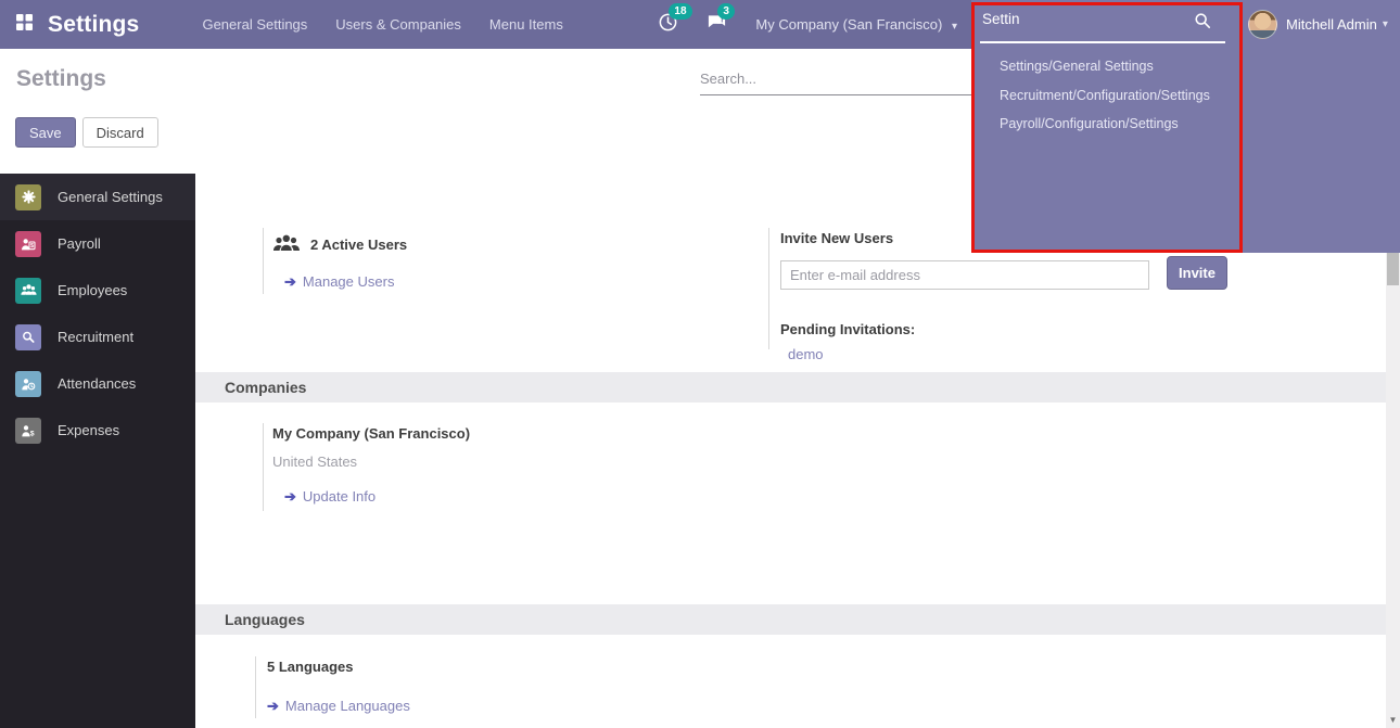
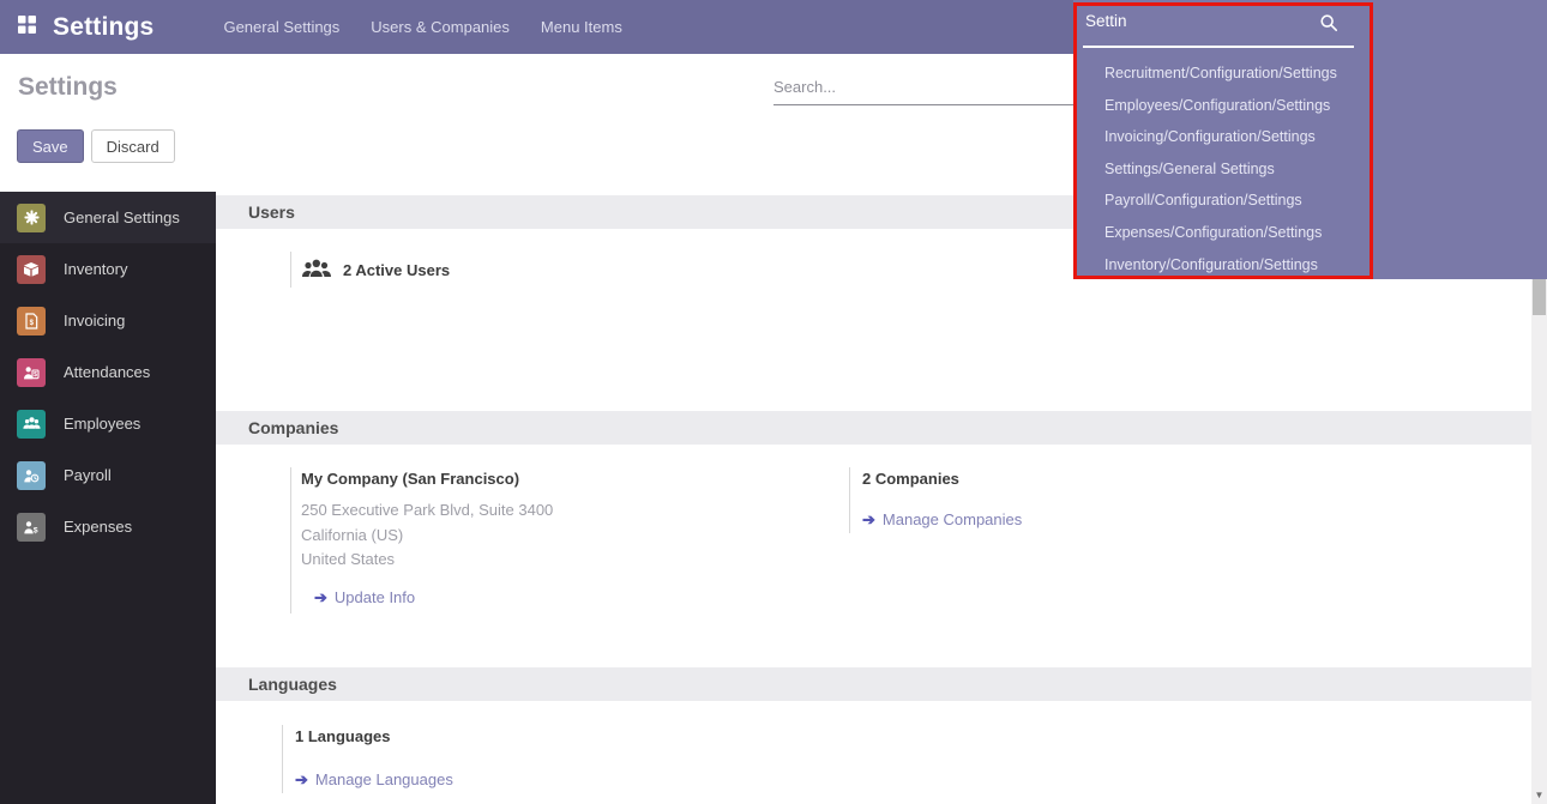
  Settings
  General Settings
  Users & Companies
  Menu Items
- 18
- 3
- My Company (San Francisco) ▾
- Mitchell Admin
- ▾
  Settin
- Settings/General Settings
+ Recruitment/Configuration/Settings
+ Employees/Configuration/Settings
+ Invoicing/Configuration/Settings
- Recruitment/Configuration/Settings
+ Settings/General Settings
  Payroll/Configuration/Settings
+ Expenses/Configuration/Settings
+ Inventory/Configuration/Settings
  Settings
  Search...
  Save
  Discard
  General Settings
+ Inventory
+ Invoicing
- Payroll
+ Attendances
  Employees
- Recruitment
- Attendances
+ Payroll
  Expenses
+ Users
  2 Active Users
- ➔ Manage Users
- Invite New Users
- Enter e-mail address
- Invite
- Pending Invitations:
- demo
  Companies
  My Company (San Francisco)
+ 250 Executive Park Blvd, Suite 3400
+ California (US)
  United States
  ➔ Update Info
+ 2 Companies
+ ➔ Manage Companies
  Languages
- 5 Languages
+ 1 Languages
  ➔ Manage Languages
  ▼
